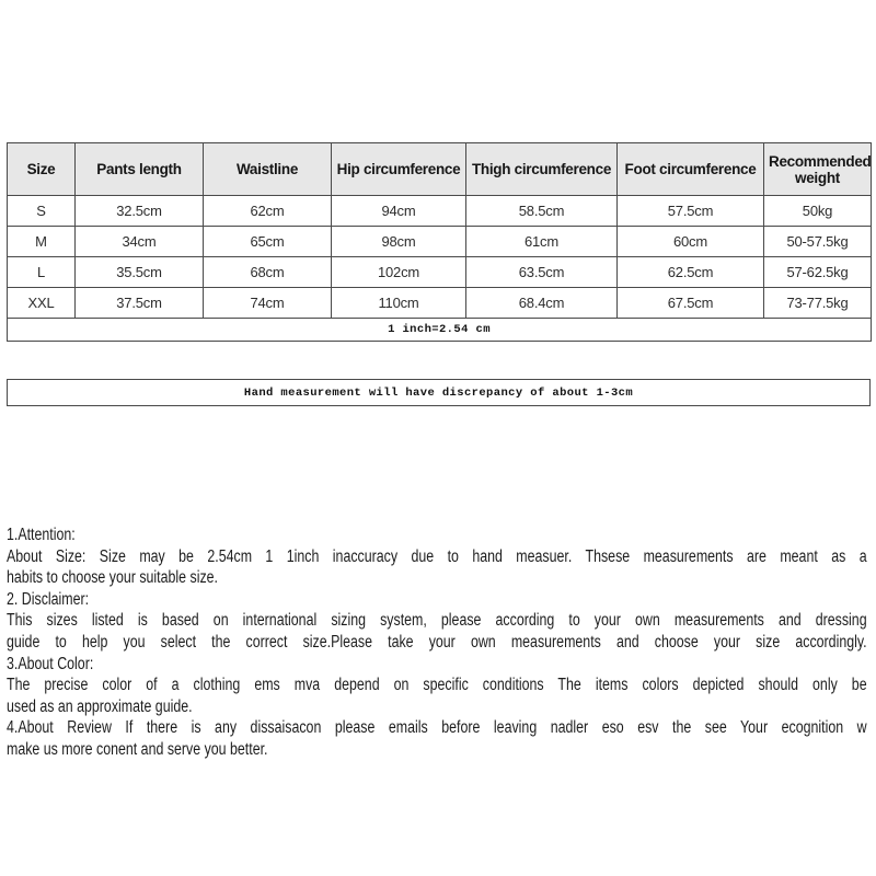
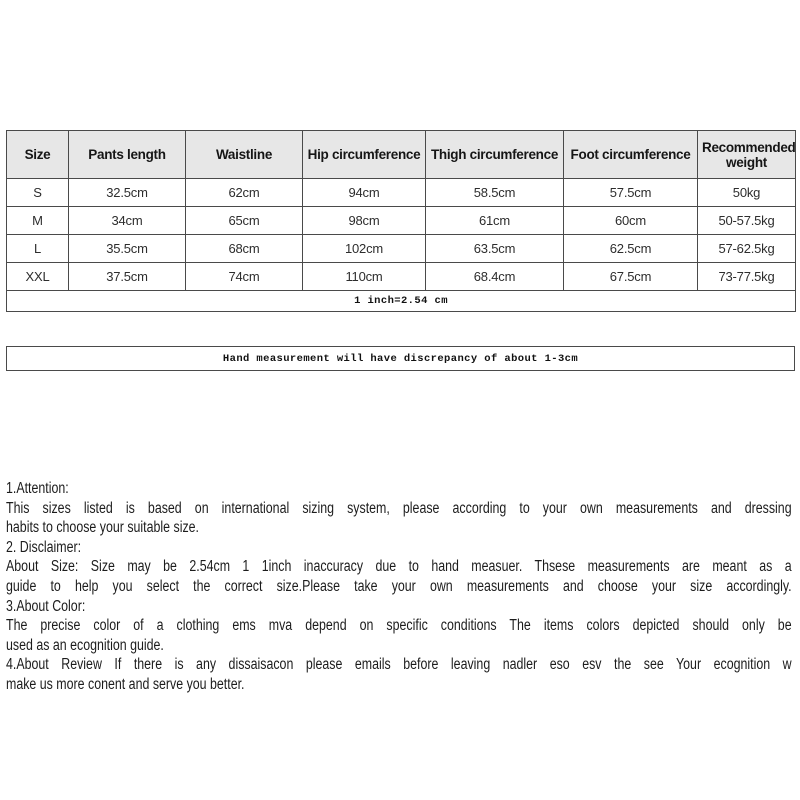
  Size	Pants length	Waistline	Hip circumference	Thigh circumference	Foot circumference	Recommended weight
  S	32.5cm	62cm	94cm	58.5cm	57.5cm	50kg
  M	34cm	65cm	98cm	61cm	60cm	50-57.5kg
  L	35.5cm	68cm	102cm	63.5cm	62.5cm	57-62.5kg
  XXL	37.5cm	74cm	110cm	68.4cm	67.5cm	73-77.5kg
  1 inch=2.54 cm
  Hand measurement will have discrepancy of about 1-3cm
  1.Attention:
- About Size: Size may be 2.54cm 1 1inch inaccuracy due to hand measuer. Thsese measurements are meant as a
+ This sizes listed is based on international sizing system, please according to your own measurements and dressing
  habits to choose your suitable size.
  2. Disclaimer:
- This sizes listed is based on international sizing system, please according to your own measurements and dressing
+ About Size: Size may be 2.54cm 1 1inch inaccuracy due to hand measuer. Thsese measurements are meant as a
  guide to help you select the correct size.Please take your own measurements and choose your size accordingly.
  3.About Color:
  The precise color of a clothing ems mva depend on specific conditions The items colors depicted should only be
- used as an approximate guide.
+ used as an ecognition guide.
  4.About Review If there is any dissaisacon please emails before leaving nadler eso esv the see Your ecognition w
  make us more conent and serve you better.
